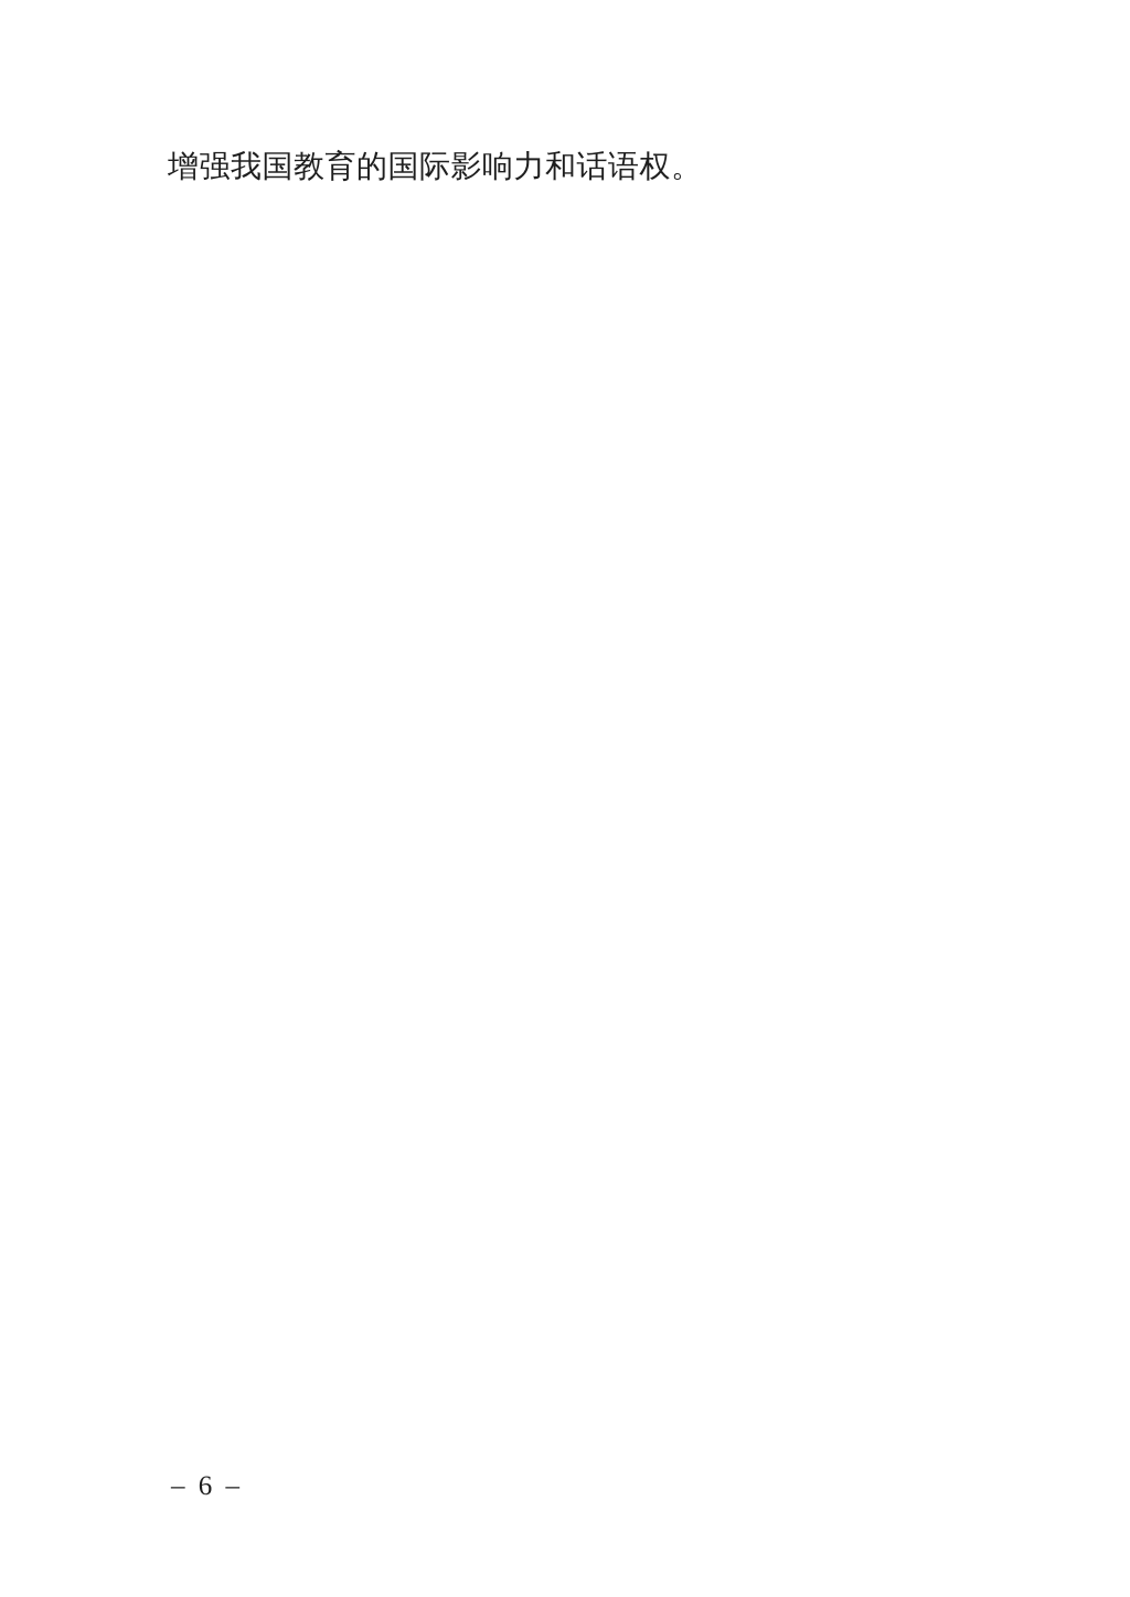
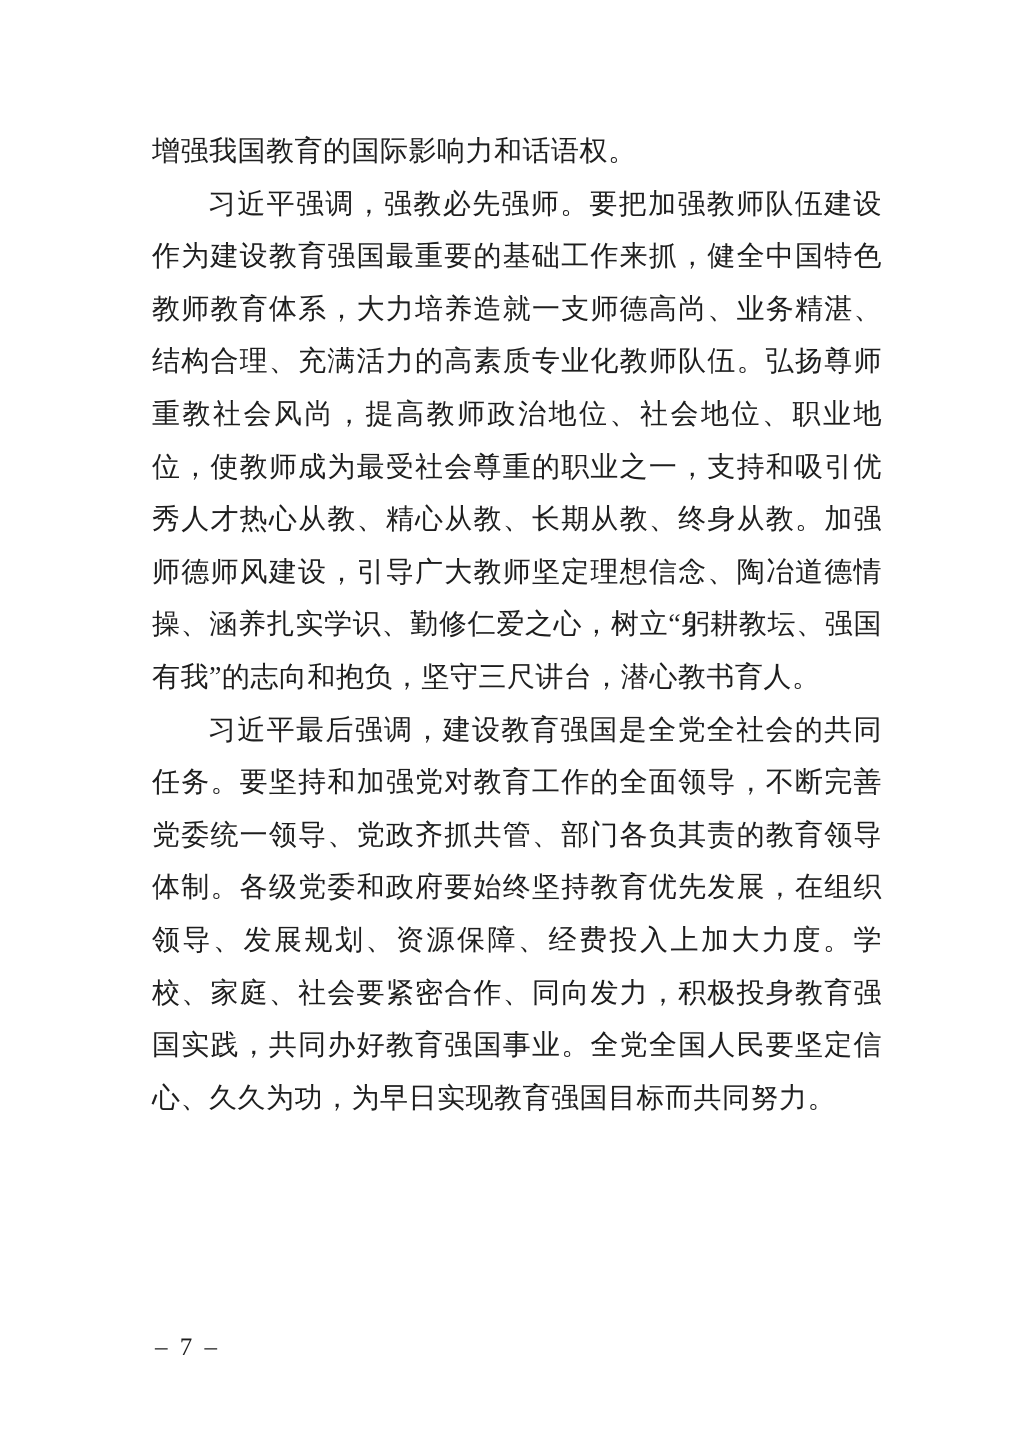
  增强我国教育的国际影响力和话语权。
+ 习近平强调，强教必先强师。要把加强教师队伍建设作为建设教育强国最重要的基础工作来抓，健全中国特色教师教育体系，大力培养造就一支师德高尚、业务精湛、结构合理、充满活力的高素质专业化教师队伍。弘扬尊师重教社会风尚，提高教师政治地位、社会地位、职业地位，使教师成为最受社会尊重的职业之一，支持和吸引优秀人才热心从教、精心从教、长期从教、终身从教。加强师德师风建设，引导广大教师坚定理想信念、陶冶道德情操、涵养扎实学识、勤修仁爱之心，树立“躬耕教坛、强国有我”的志向和抱负，坚守三尺讲台，潜心教书育人。
+ 习近平最后强调，建设教育强国是全党全社会的共同任务。要坚持和加强党对教育工作的全面领导，不断完善党委统一领导、党政齐抓共管、部门各负其责的教育领导体制。各级党委和政府要始终坚持教育优先发展，在组织领导、发展规划、资源保障、经费投入上加大力度。学校、家庭、社会要紧密合作、同向发力，积极投身教育强国实践，共同办好教育强国事业。全党全国人民要坚定信心、久久为功，为早日实现教育强国目标而共同努力。
- – 6 –
+ – 7 –
